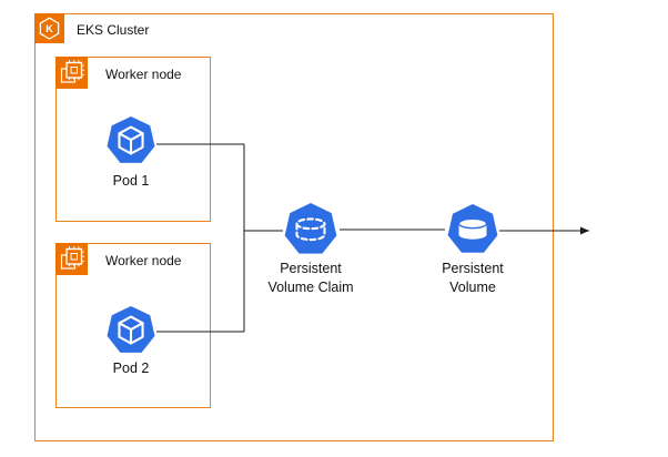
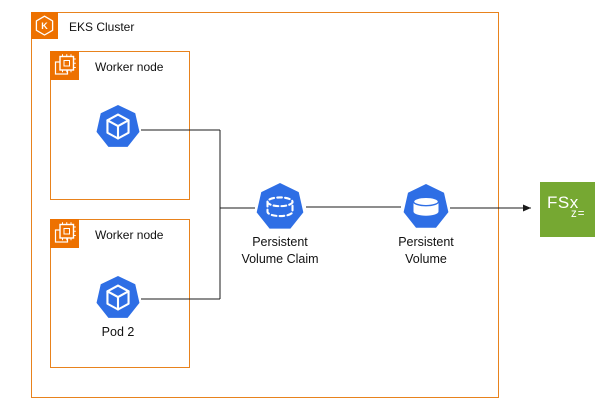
  K
  EKS Cluster
  Worker node
  Worker node
- Pod 1
  Pod 2
  Persistent
  Volume Claim
  Persistent
  Volume
+ FSx
+ z=
